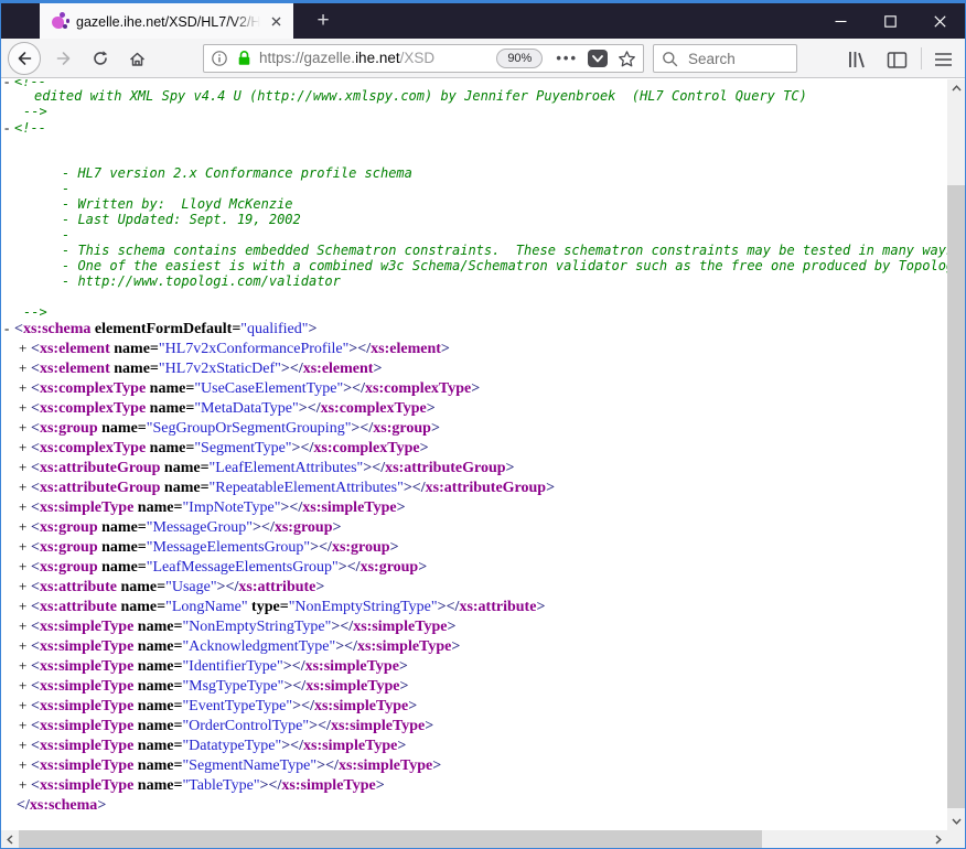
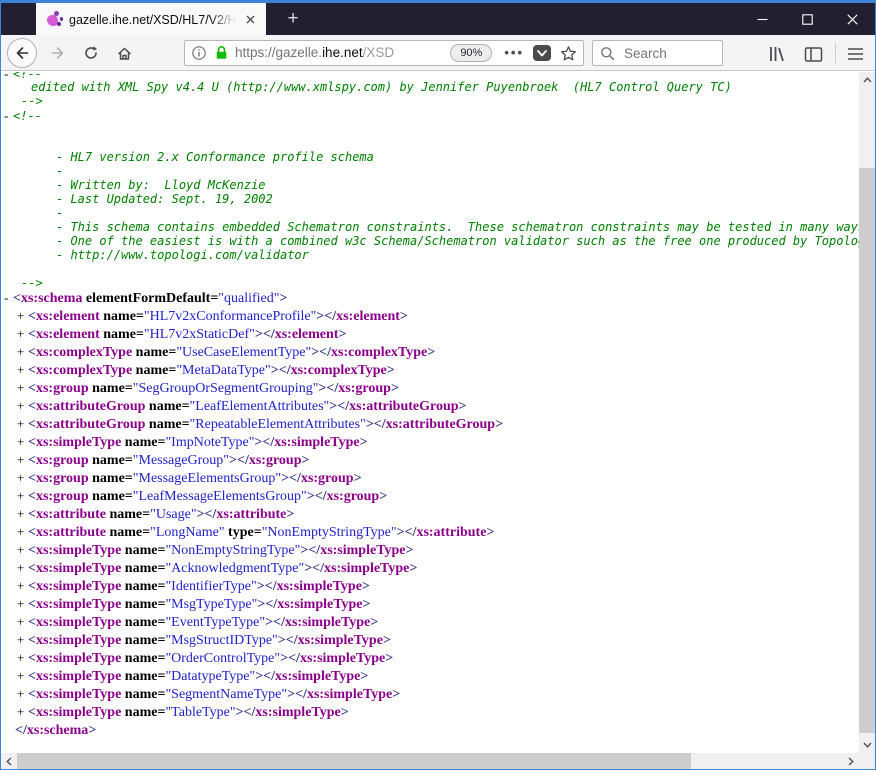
  gazelle.ihe.net/XSD/HL7/
  +
  https://gazelle.ihe.net/XSD
  90%
  •••
  Search
  - <!--
  edited with XML Spy v4.4 U (http://www.xmlspy.com) by Jennifer Puyenbroek (HL7 Control Query TC)
  -->
  - <!--
  - HL7 version 2.x Conformance profile schema
  -
  - Written by: Lloyd McKenzie
  - Last Updated: Sept. 19, 2002
  -
  - This schema contains embedded Schematron constraints. These schematron constraints may be tested in many way
  - One of the easiest is with a combined w3c Schema/Schematron validator such as the free one produced by Topolo
  - http://www.topologi.com/validator
  -->
  - <xs:schema elementFormDefault="qualified">
  + <xs:element name="HL7v2xConformanceProfile"></xs:element>
  + <xs:element name="HL7v2xStaticDef"></xs:element>
  + <xs:complexType name="UseCaseElementType"></xs:complexType>
  + <xs:complexType name="MetaDataType"></xs:complexType>
  + <xs:group name="SegGroupOrSegmentGrouping"></xs:group>
- + <xs:complexType name="SegmentType"></xs:complexType>
  + <xs:attributeGroup name="LeafElementAttributes"></xs:attributeGroup>
  + <xs:attributeGroup name="RepeatableElementAttributes"></xs:attributeGroup>
  + <xs:simpleType name="ImpNoteType"></xs:simpleType>
  + <xs:group name="MessageGroup"></xs:group>
  + <xs:group name="MessageElementsGroup"></xs:group>
  + <xs:group name="LeafMessageElementsGroup"></xs:group>
  + <xs:attribute name="Usage"></xs:attribute>
  + <xs:attribute name="LongName" type="NonEmptyStringType"></xs:attribute>
  + <xs:simpleType name="NonEmptyStringType"></xs:simpleType>
  + <xs:simpleType name="AcknowledgmentType"></xs:simpleType>
  + <xs:simpleType name="IdentifierType"></xs:simpleType>
  + <xs:simpleType name="MsgTypeType"></xs:simpleType>
  + <xs:simpleType name="EventTypeType"></xs:simpleType>
+ + <xs:simpleType name="MsgStructIDType"></xs:simpleType>
  + <xs:simpleType name="OrderControlType"></xs:simpleType>
  + <xs:simpleType name="DatatypeType"></xs:simpleType>
  + <xs:simpleType name="SegmentNameType"></xs:simpleType>
  + <xs:simpleType name="TableType"></xs:simpleType>
  </xs:schema>
